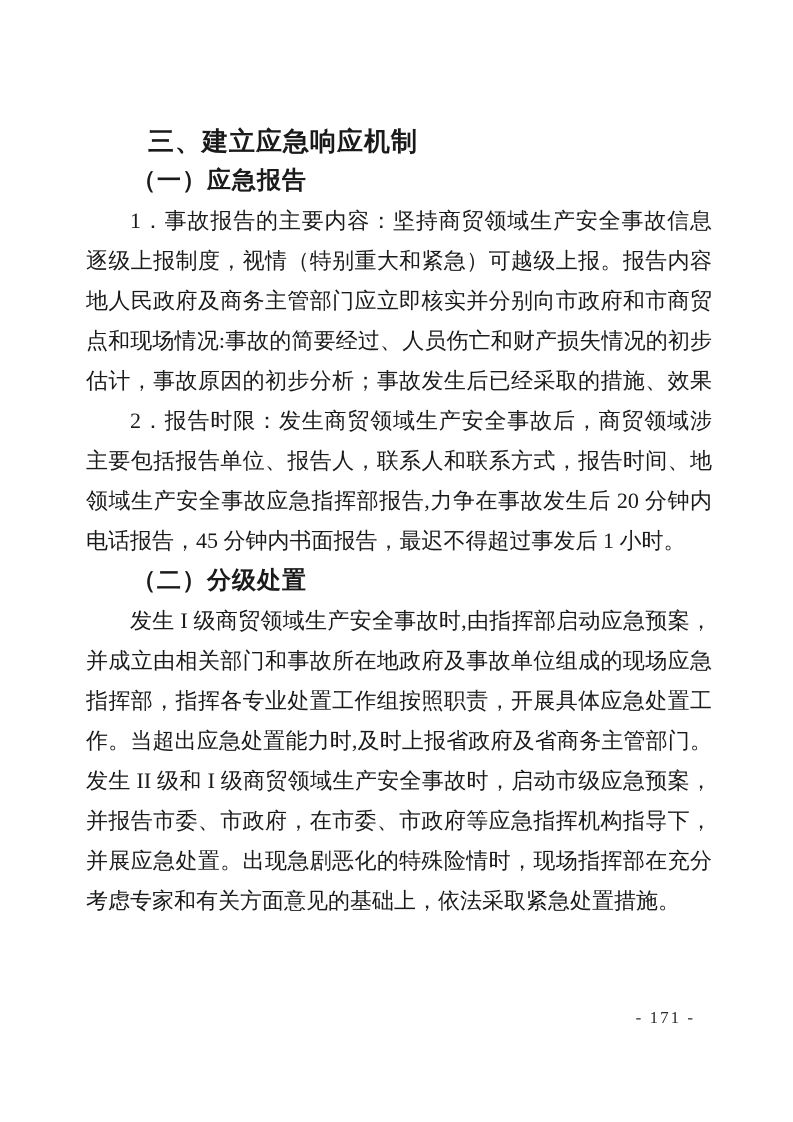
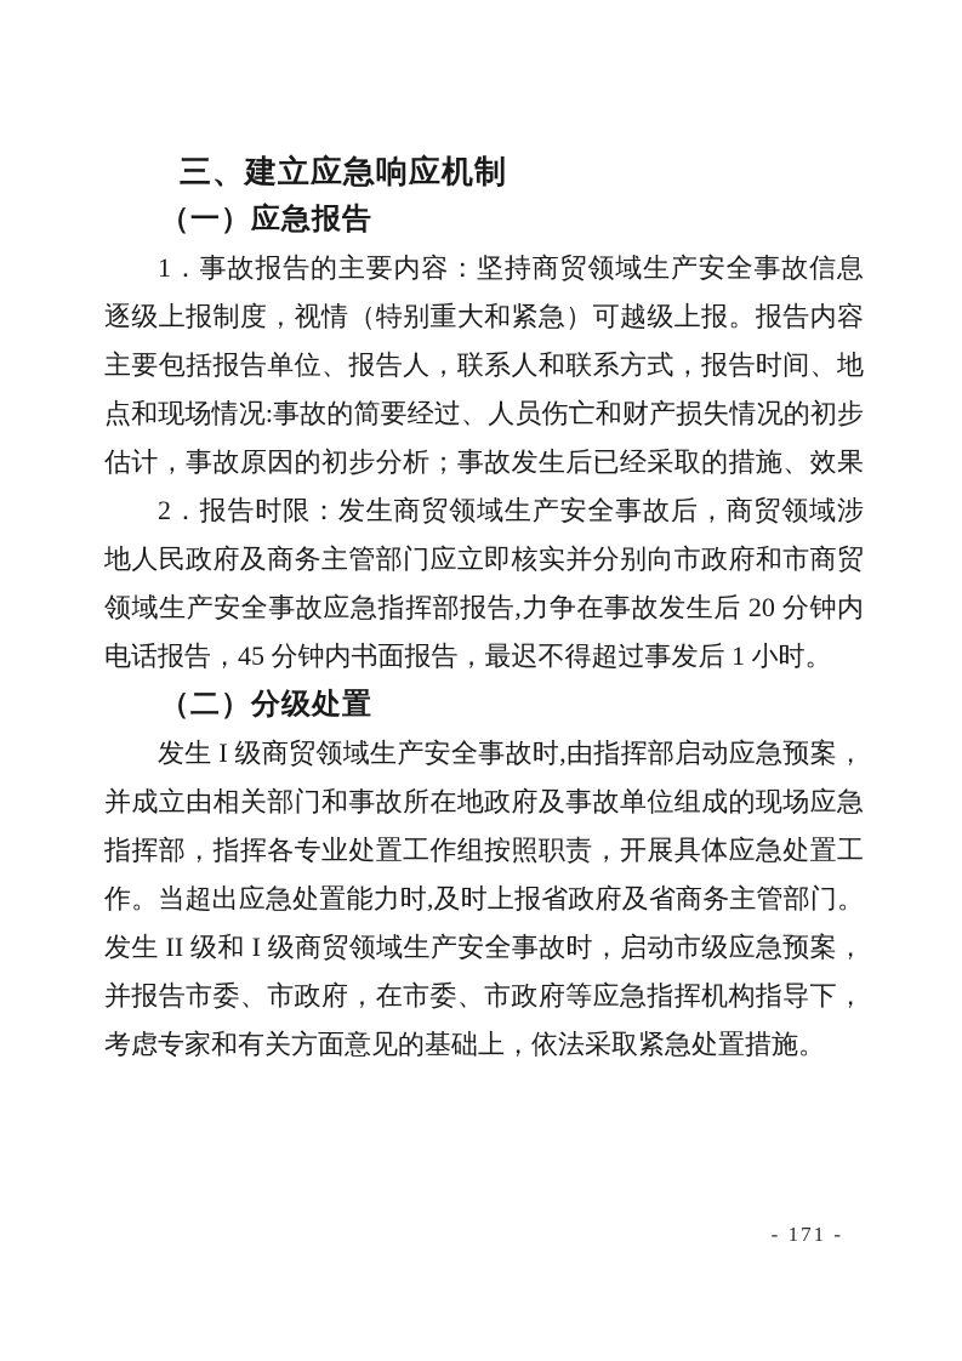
  三、建立应急响应机制
  （一）应急报告
  1．事故报告的主要内容：坚持商贸领域生产安全事故信息
  逐级上报制度，视情（特别重大和紧急）可越级上报。报告内容
- 地人民政府及商务主管部门应立即核实并分别向市政府和市商贸
+ 主要包括报告单位、报告人，联系人和联系方式，报告时间、地
  点和现场情况:事故的简要经过、人员伤亡和财产损失情况的初步
  估计，事故原因的初步分析；事故发生后已经采取的措施、效果
  2．报告时限：发生商贸领域生产安全事故后，商贸领域涉
- 主要包括报告单位、报告人，联系人和联系方式，报告时间、地
+ 地人民政府及商务主管部门应立即核实并分别向市政府和市商贸
  领域生产安全事故应急指挥部报告,力争在事故发生后 20 分钟内
  电话报告，45 分钟内书面报告，最迟不得超过事发后 1 小时。
  （二）分级处置
  发生 I 级商贸领域生产安全事故时,由指挥部启动应急预案，
  并成立由相关部门和事故所在地政府及事故单位组成的现场应急
  指挥部，指挥各专业处置工作组按照职责，开展具体应急处置工
  作。当超出应急处置能力时,及时上报省政府及省商务主管部门。
  发生 II 级和 I 级商贸领域生产安全事故时，启动市级应急预案，
  并报告市委、市政府，在市委、市政府等应急指挥机构指导下，
- 并展应急处置。出现急剧恶化的特殊险情时，现场指挥部在充分
  考虑专家和有关方面意见的基础上，依法采取紧急处置措施。
  - 171 -
